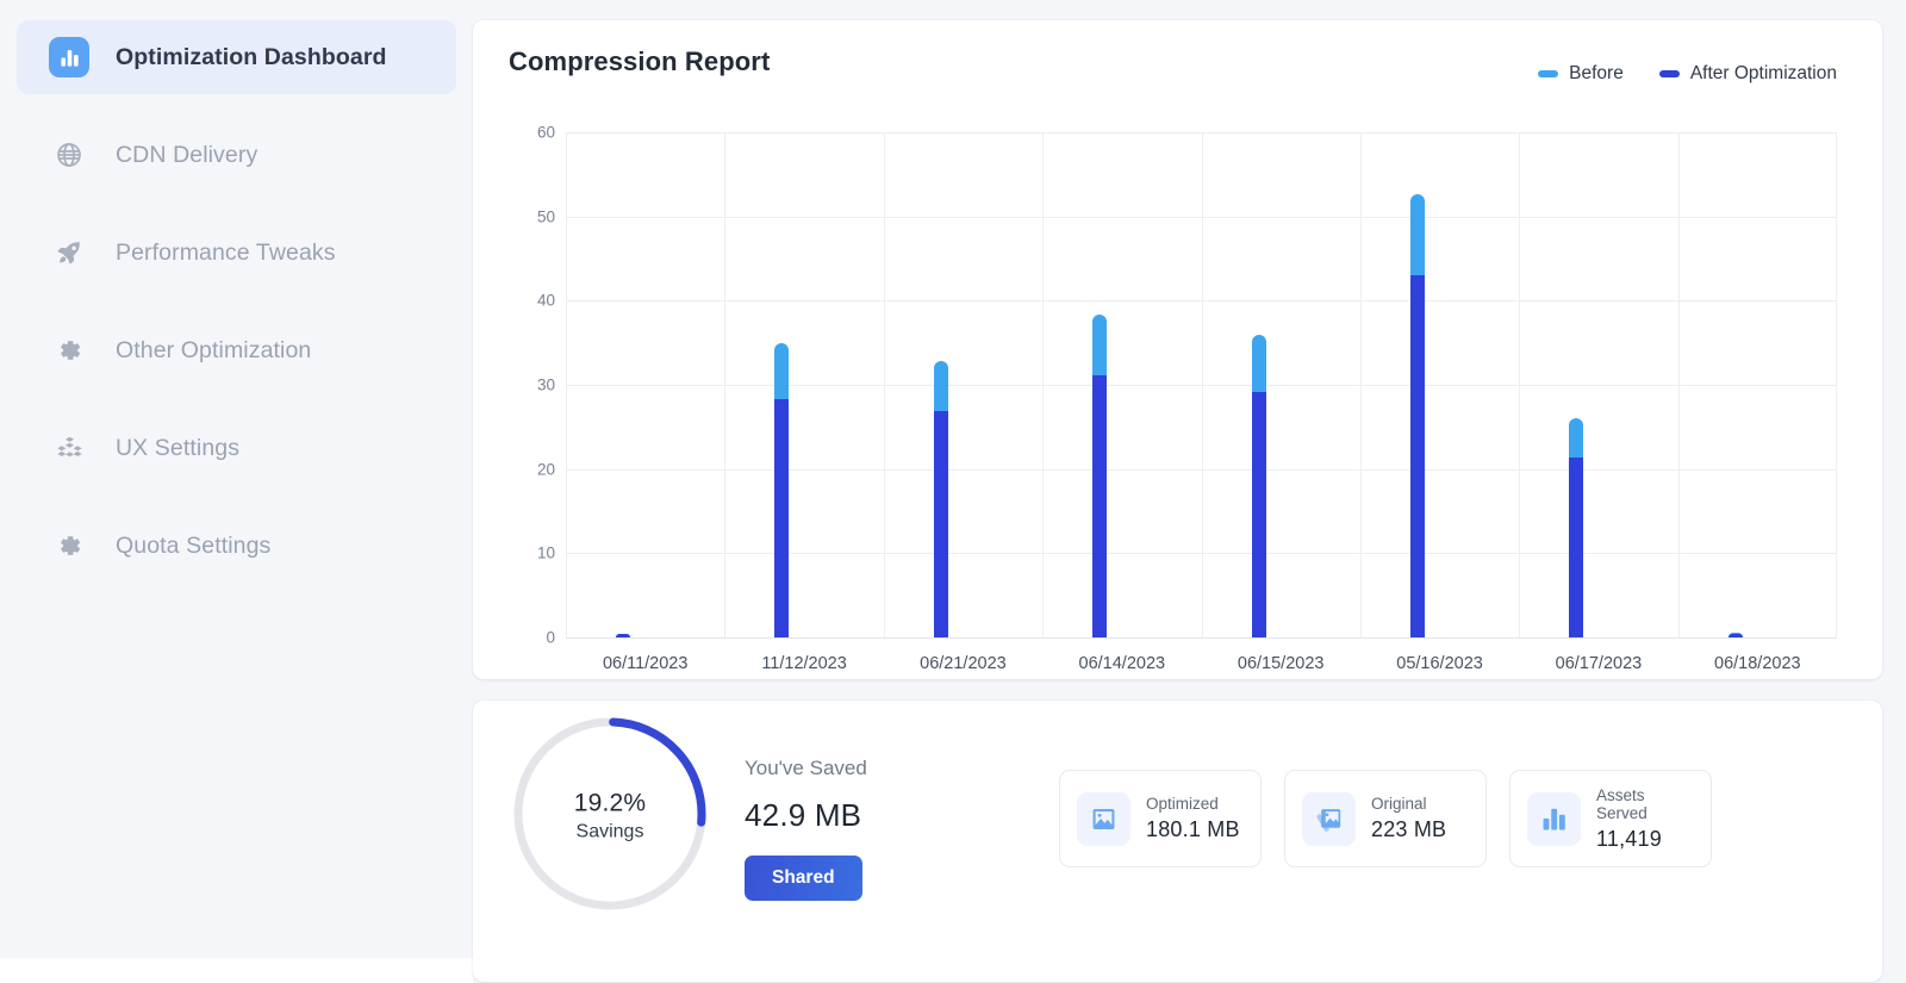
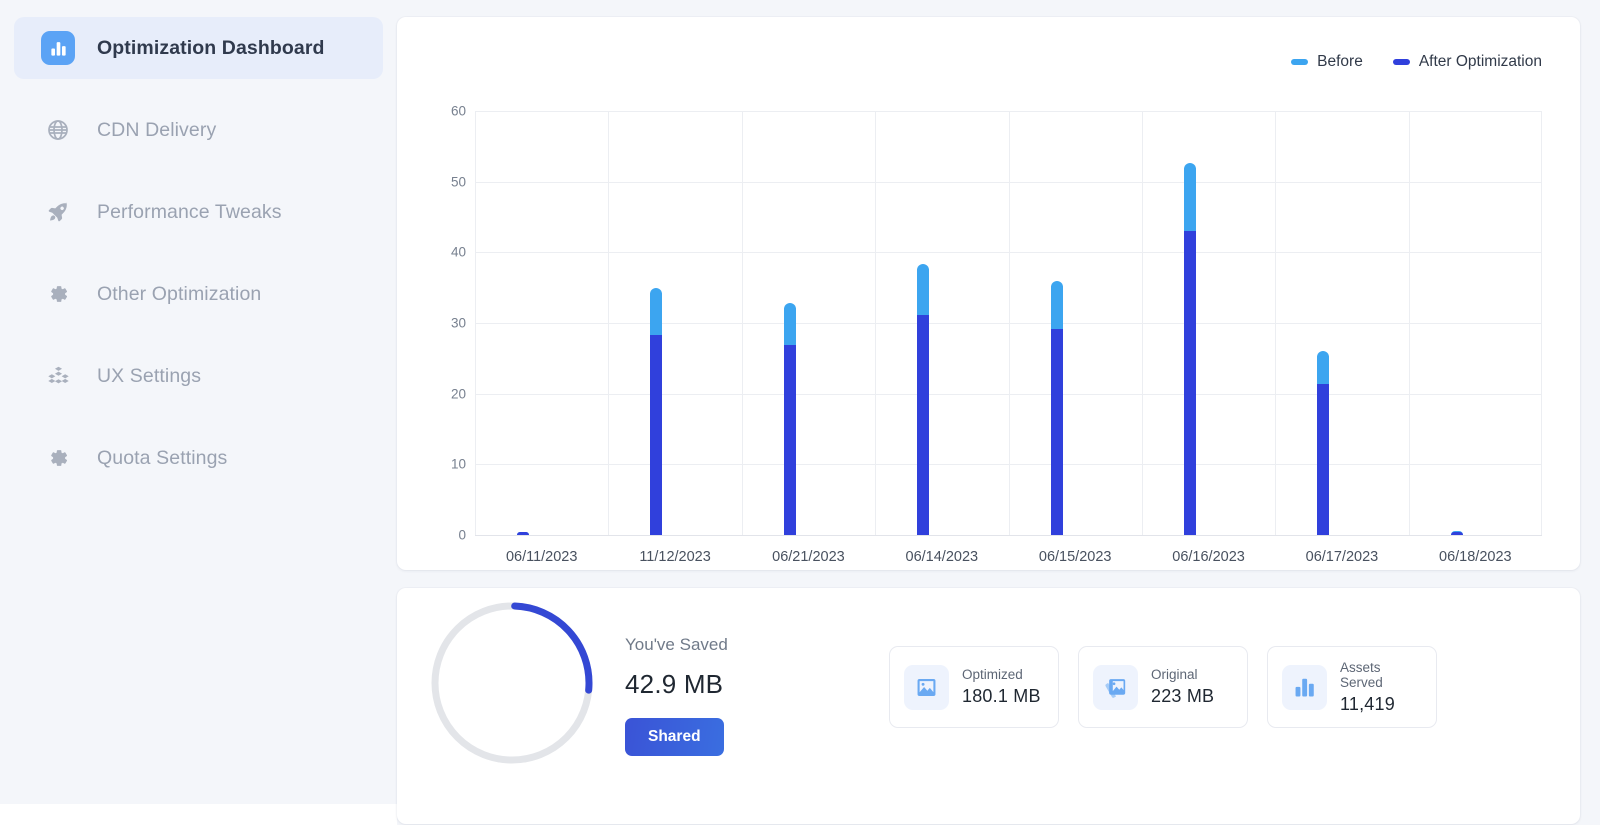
  Optimization Dashboard
  CDN Delivery
  Performance Tweaks
  Other Optimization
  UX Settings
  Quota Settings
- Compression Report
  Before
  After Optimization
  0
  10
  20
  30
  40
  50
  60
  06/11/2023
  11/12/2023
  06/21/2023
  06/14/2023
  06/15/2023
- 05/16/2023
+ 06/16/2023
  06/17/2023
  06/18/2023
- 19.2%
- Savings
  You've Saved
  42.9 MB
  Shared
  Optimized
  180.1 MB
  Original
  223 MB
  Assets Served
  11,419
